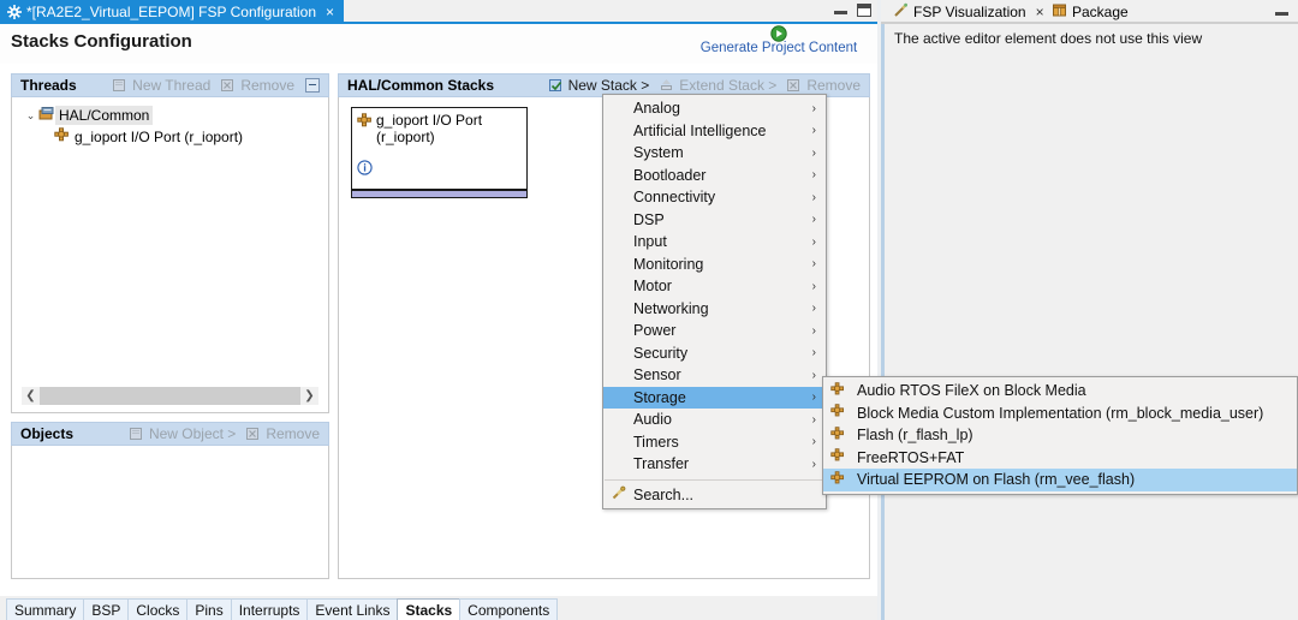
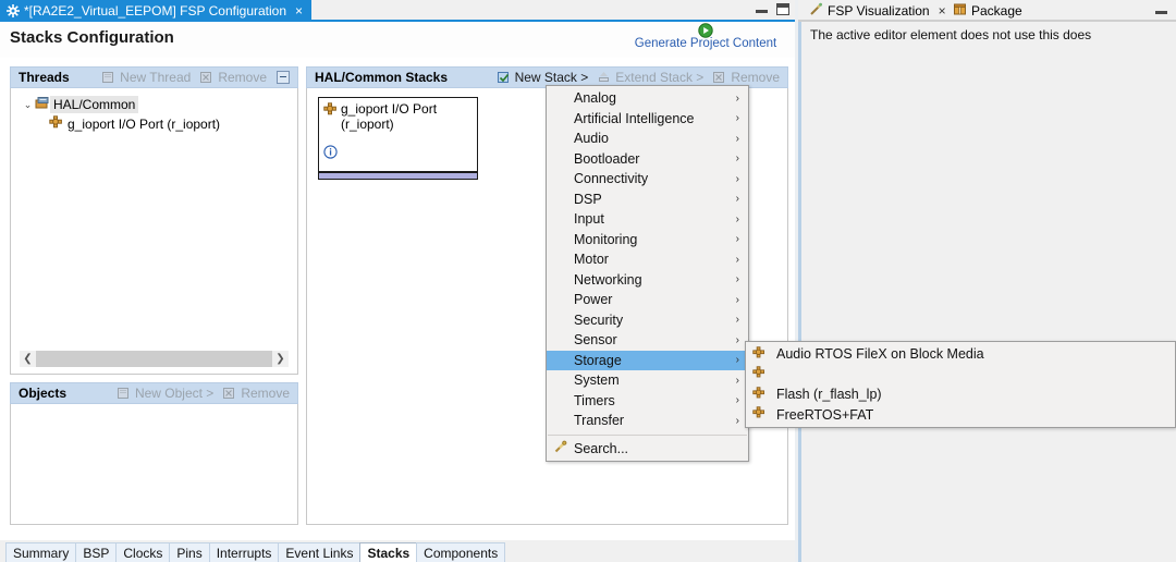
  *[RA2E2_Virtual_EEPOM] FSP Configuration
  ×
  Stacks Configuration
  Generate Project Content
  Threads
  New Thread
  Remove
  ⌄
  HAL/Common
  g_ioport I/O Port (r_ioport)
  ❮
  ❯
  Objects
  New Object >
  Remove
  HAL/Common Stacks
  New Stack >
  Extend Stack >
  Remove
  g_ioport I/O Port
  (r_ioport)
  Summary
  BSP
  Clocks
  Pins
  Interrupts
  Event Links
  Stacks
  Components
  FSP Visualization
  ×
  Package
- The active editor element does not use this view
+ The active editor element does not use this does
  Analog
  ›
  Artificial Intelligence
  ›
- System
+ Audio
  ›
  Bootloader
  ›
  Connectivity
  ›
  DSP
  ›
  Input
  ›
  Monitoring
  ›
  Motor
  ›
  Networking
  ›
  Power
  ›
  Security
  ›
  Sensor
  ›
  Storage
  ›
- Audio
+ System
  ›
  Timers
  ›
  Transfer
  ›
  Search...
  Audio RTOS FileX on Block Media
- Block Media Custom Implementation (rm_block_media_user)
  Flash (r_flash_lp)
  FreeRTOS+FAT
- Virtual EEPROM on Flash (rm_vee_flash)
